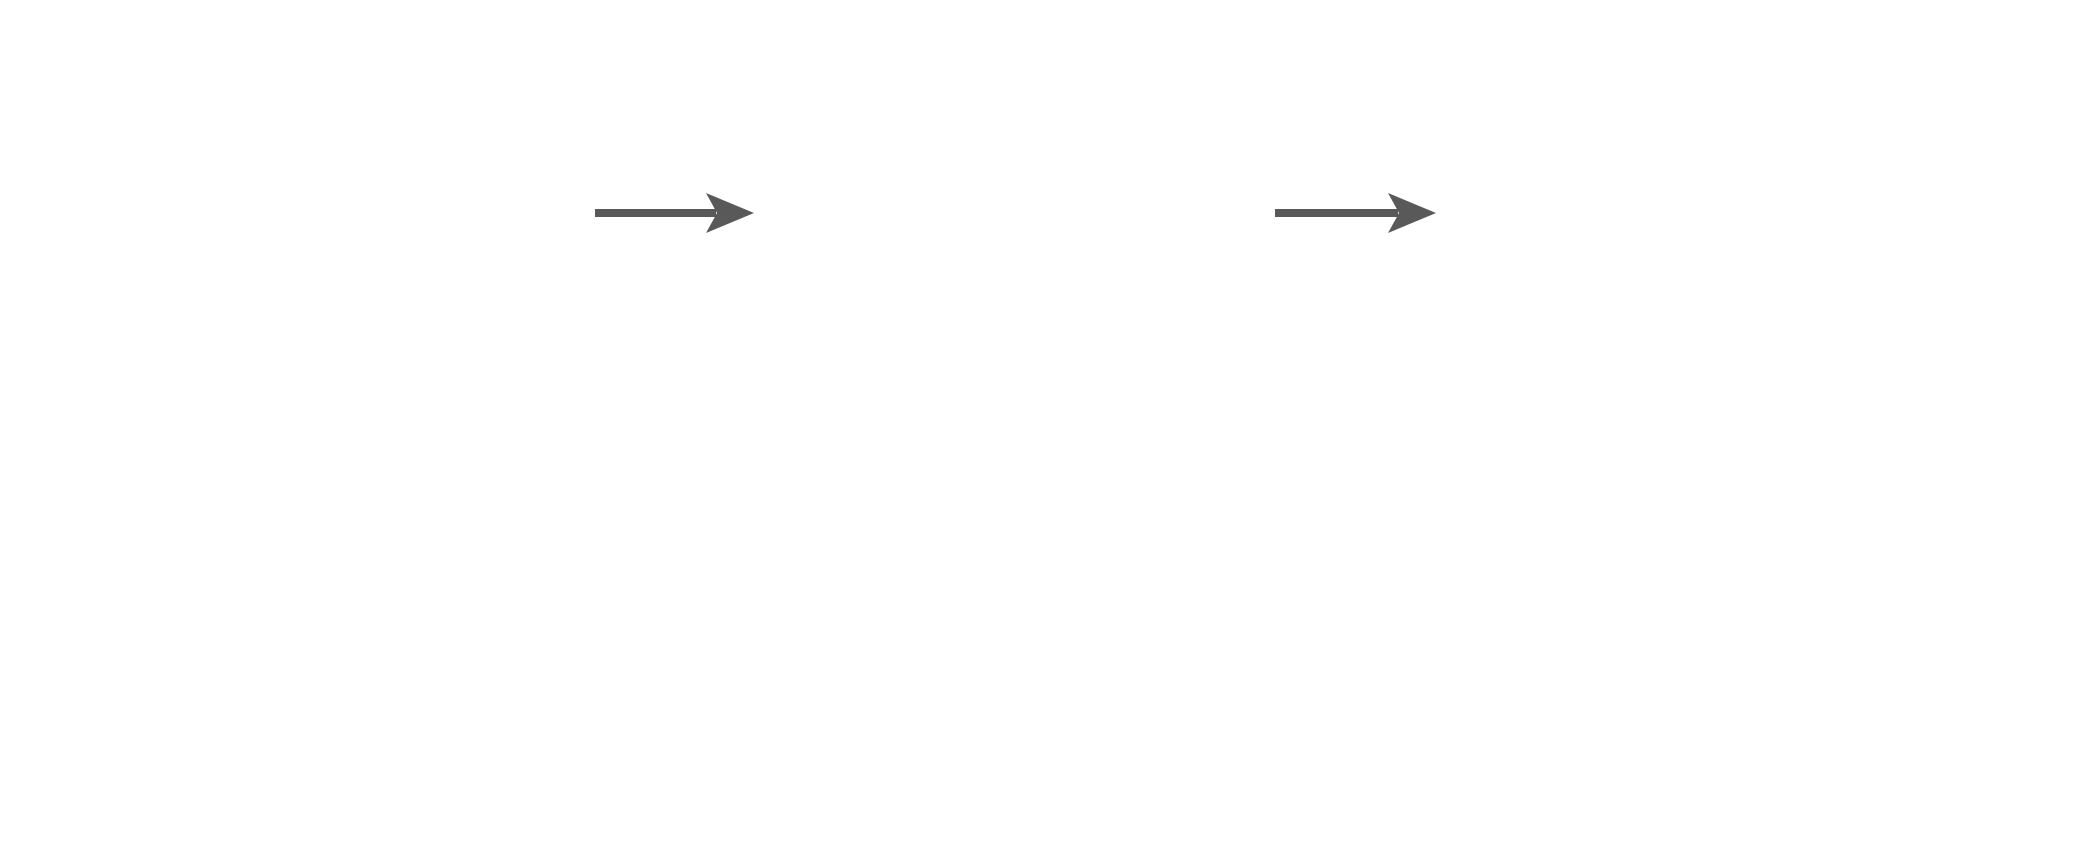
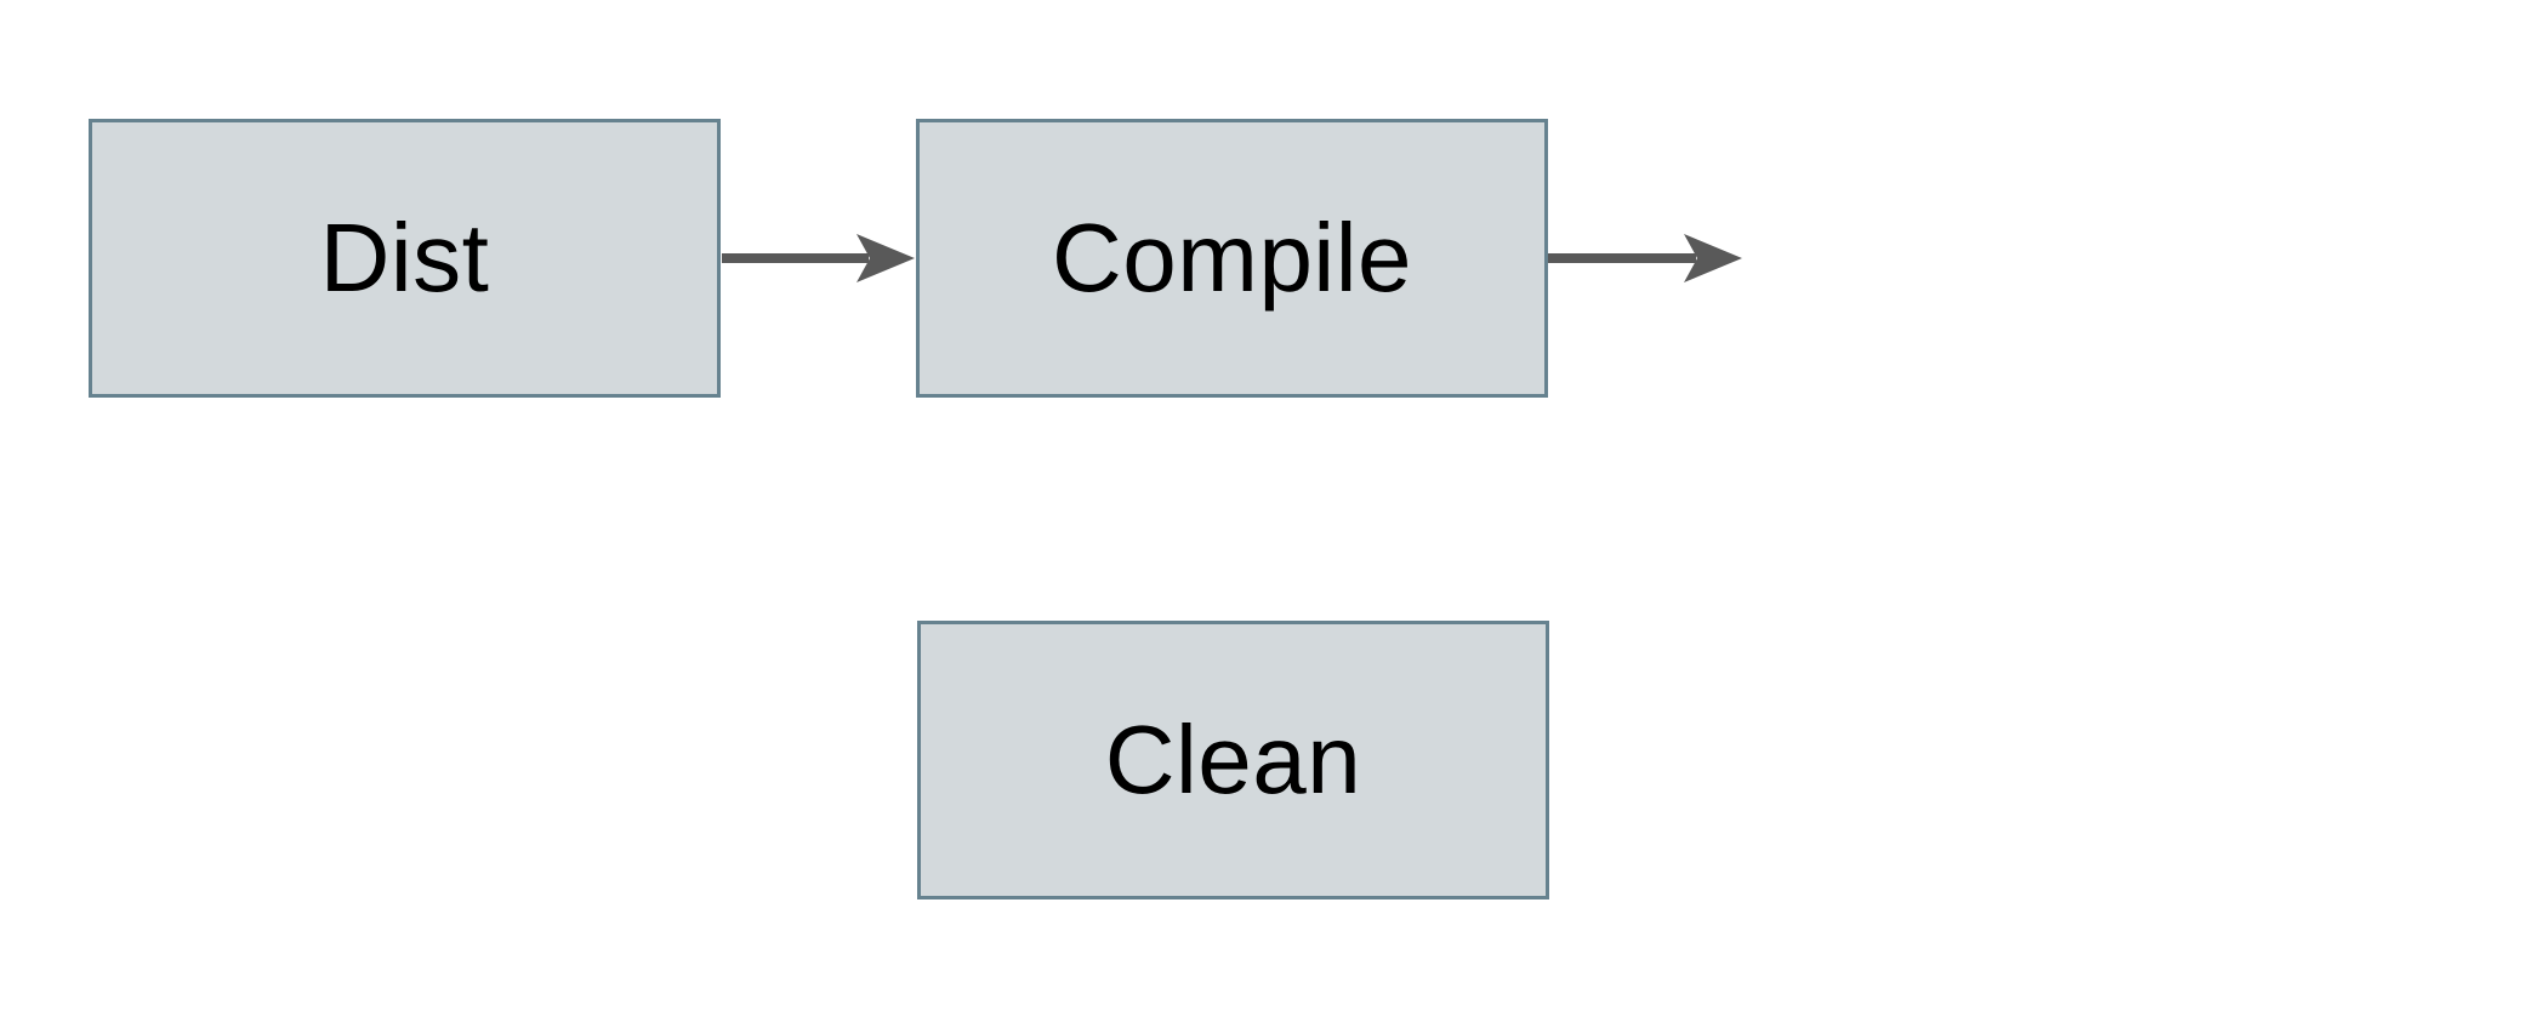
+ Dist
+ Compile
+ Clean
